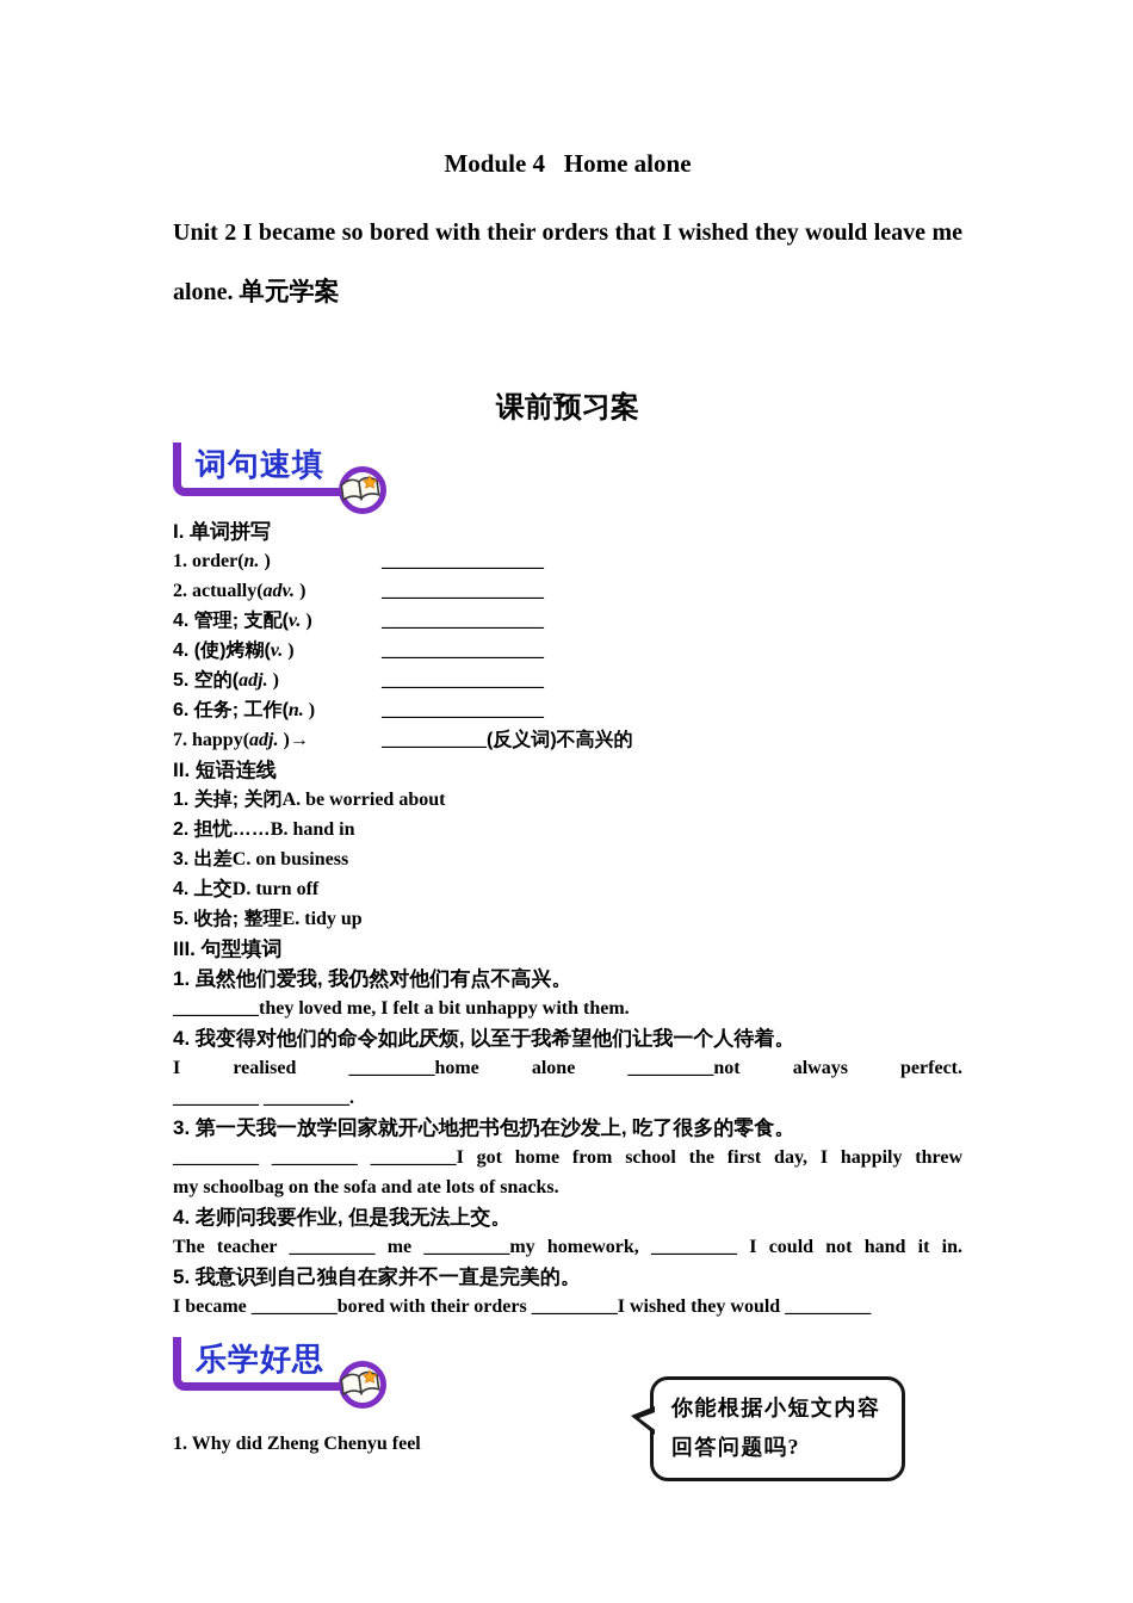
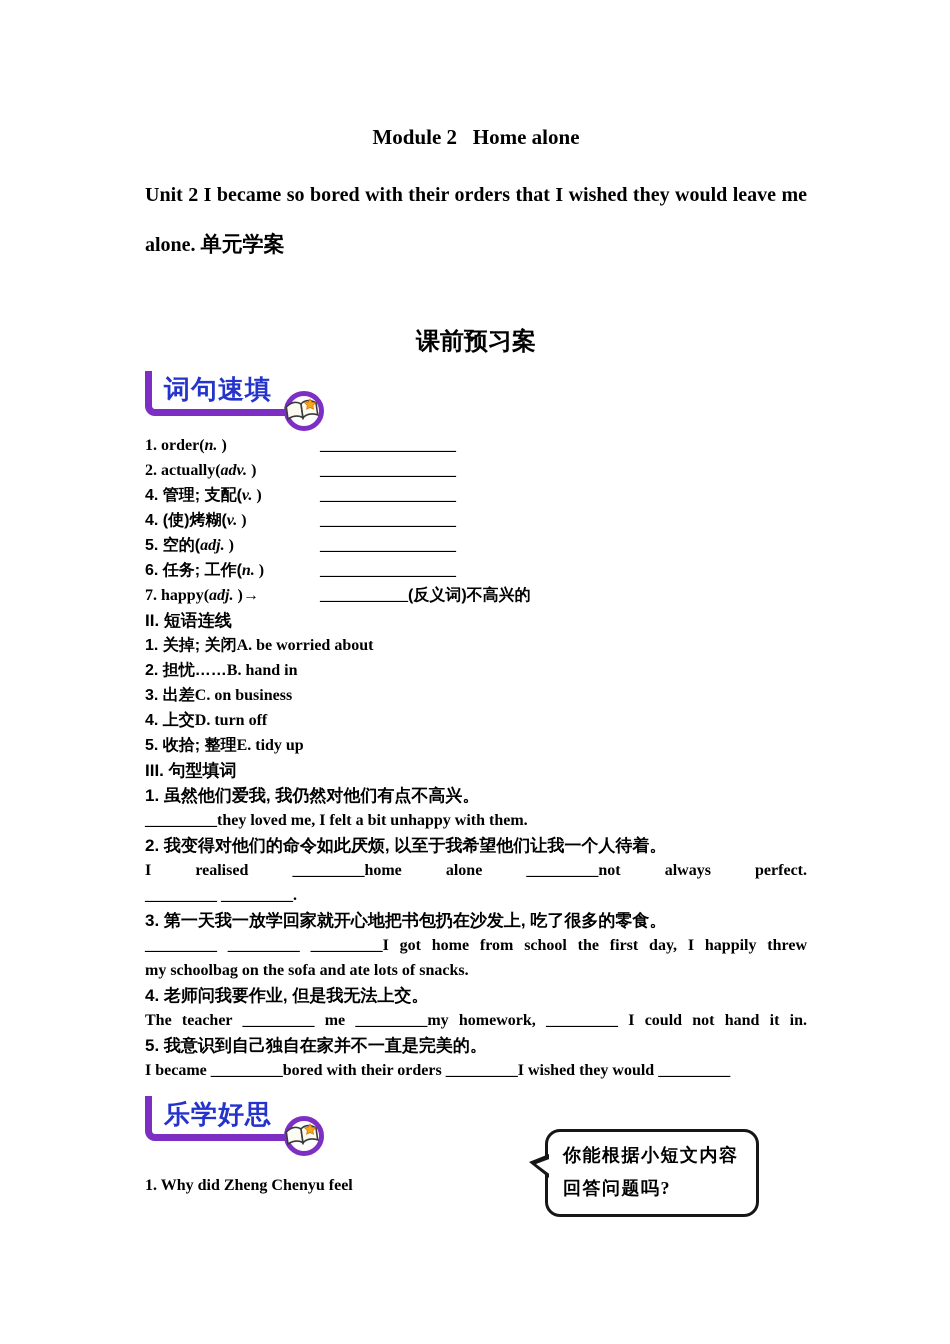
- Module 4 Home alone
+ Module 2 Home alone
  Unit 2 I became so bored with their orders that I wished they would leave me alone. 单元学案
  课前预习案
  词句速填
- I. 单词拼写
  1. order(n. ) _________________
  2. actually(adv. ) _________________
  4. 管理; 支配(v. ) _________________
  4. (使)烤糊(v. ) _________________
  5. 空的(adj. ) _________________
  6. 任务; 工作(n. ) _________________
  7. happy(adj. )→ ___________(反义词)不高兴的
  II. 短语连线
  1. 关掉; 关闭A. be worried about
  2. 担忧……B. hand in
  3. 出差C. on business
  4. 上交D. turn off
  5. 收拾; 整理E. tidy up
  III. 句型填词
  1. 虽然他们爱我, 我仍然对他们有点不高兴。
  _________they loved me, I felt a bit unhappy with them.
- 4. 我变得对他们的命令如此厌烦, 以至于我希望他们让我一个人待着。
+ 2. 我变得对他们的命令如此厌烦, 以至于我希望他们让我一个人待着。
  I realised _________home alone _________not always perfect.
  _________ _________.
  3. 第一天我一放学回家就开心地把书包扔在沙发上, 吃了很多的零食。
  _________ _________ _________I got home from school the first day, I happily threw
  my schoolbag on the sofa and ate lots of snacks.
  4. 老师问我要作业, 但是我无法上交。
  The teacher _________ me _________my homework, _________ I could not hand it in.
  5. 我意识到自己独自在家并不一直是完美的。
  I became _________bored with their orders _________I wished they would _________
  乐学好思
  1. Why did Zheng Chenyu feel
  你能根据小短文内容回答问题吗?
